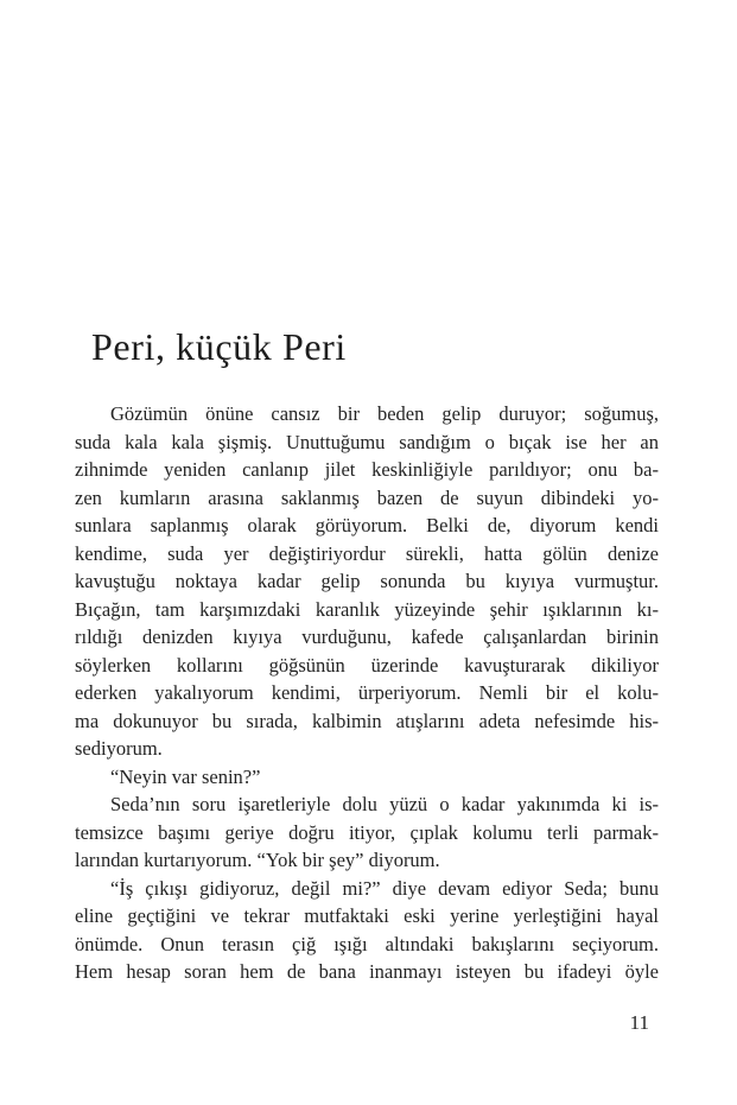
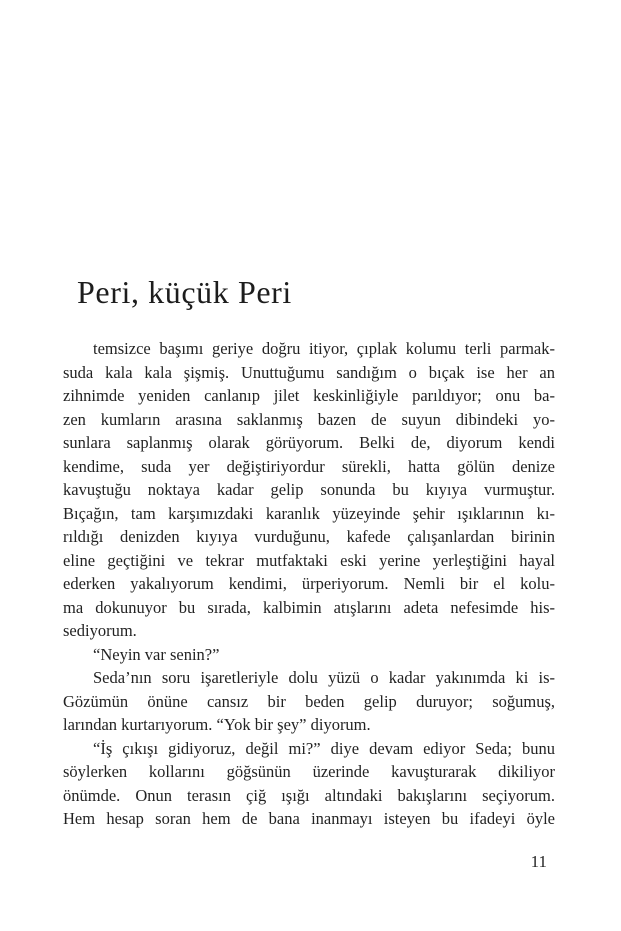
  Peri, küçük Peri
- Gözümün önüne cansız bir beden gelip duruyor; soğumuş,
+ temsizce başımı geriye doğru itiyor, çıplak kolumu terli parmak-
  suda kala kala şişmiş. Unuttuğumu sandığım o bıçak ise her an
  zihnimde yeniden canlanıp jilet keskinliğiyle parıldıyor; onu ba-
  zen kumların arasına saklanmış bazen de suyun dibindeki yo-
  sunlara saplanmış olarak görüyorum. Belki de, diyorum kendi
  kendime, suda yer değiştiriyordur sürekli, hatta gölün denize
  kavuştuğu noktaya kadar gelip sonunda bu kıyıya vurmuştur.
  Bıçağın, tam karşımızdaki karanlık yüzeyinde şehir ışıklarının kı-
  rıldığı denizden kıyıya vurduğunu, kafede çalışanlardan birinin
- söylerken kollarını göğsünün üzerinde kavuşturarak dikiliyor
+ eline geçtiğini ve tekrar mutfaktaki eski yerine yerleştiğini hayal
  ederken yakalıyorum kendimi, ürperiyorum. Nemli bir el kolu-
  ma dokunuyor bu sırada, kalbimin atışlarını adeta nefesimde his-
  sediyorum.
  “Neyin var senin?”
  Seda’nın soru işaretleriyle dolu yüzü o kadar yakınımda ki is-
- temsizce başımı geriye doğru itiyor, çıplak kolumu terli parmak-
+ Gözümün önüne cansız bir beden gelip duruyor; soğumuş,
  larından kurtarıyorum. “Yok bir şey” diyorum.
  “İş çıkışı gidiyoruz, değil mi?” diye devam ediyor Seda; bunu
- eline geçtiğini ve tekrar mutfaktaki eski yerine yerleştiğini hayal
+ söylerken kollarını göğsünün üzerinde kavuşturarak dikiliyor
  önümde. Onun terasın çiğ ışığı altındaki bakışlarını seçiyorum.
  Hem hesap soran hem de bana inanmayı isteyen bu ifadeyi öyle
  11
